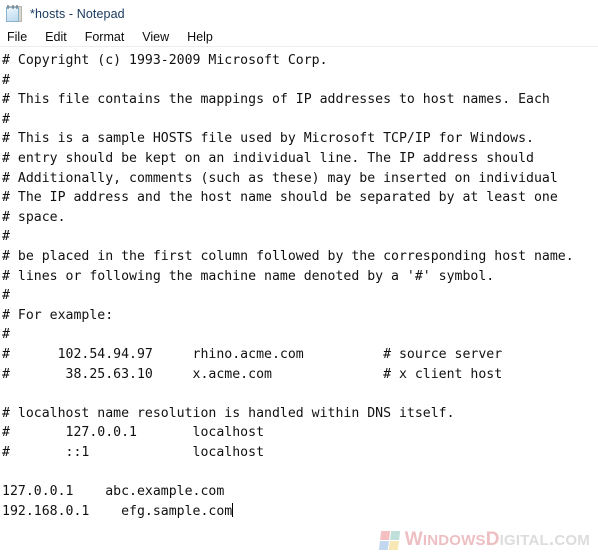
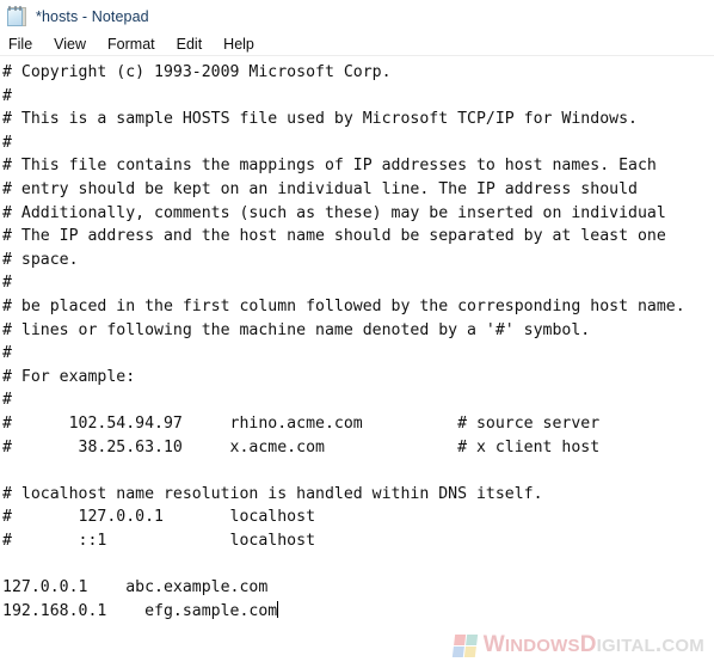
  *hosts - Notepad
  File
- Edit
+ View
  Format
- View
+ Edit
  Help
  # Copyright (c) 1993-2009 Microsoft Corp.
  #
- # This file contains the mappings of IP addresses to host names. Each
+ # This is a sample HOSTS file used by Microsoft TCP/IP for Windows.
  #
- # This is a sample HOSTS file used by Microsoft TCP/IP for Windows.
+ # This file contains the mappings of IP addresses to host names. Each
  # entry should be kept on an individual line. The IP address should
  # Additionally, comments (such as these) may be inserted on individual
  # The IP address and the host name should be separated by at least one
  # space.
  #
  # be placed in the first column followed by the corresponding host name.
  # lines or following the machine name denoted by a '#' symbol.
  #
  # For example:
  #
  # 102.54.94.97 rhino.acme.com # source server
  # 38.25.63.10 x.acme.com # x client host
  # localhost name resolution is handled within DNS itself.
  # 127.0.0.1 localhost
  # ::1 localhost
  127.0.0.1 abc.example.com
  192.168.0.1 efg.sample.com
  WINDOWSDIGITAL.COM
